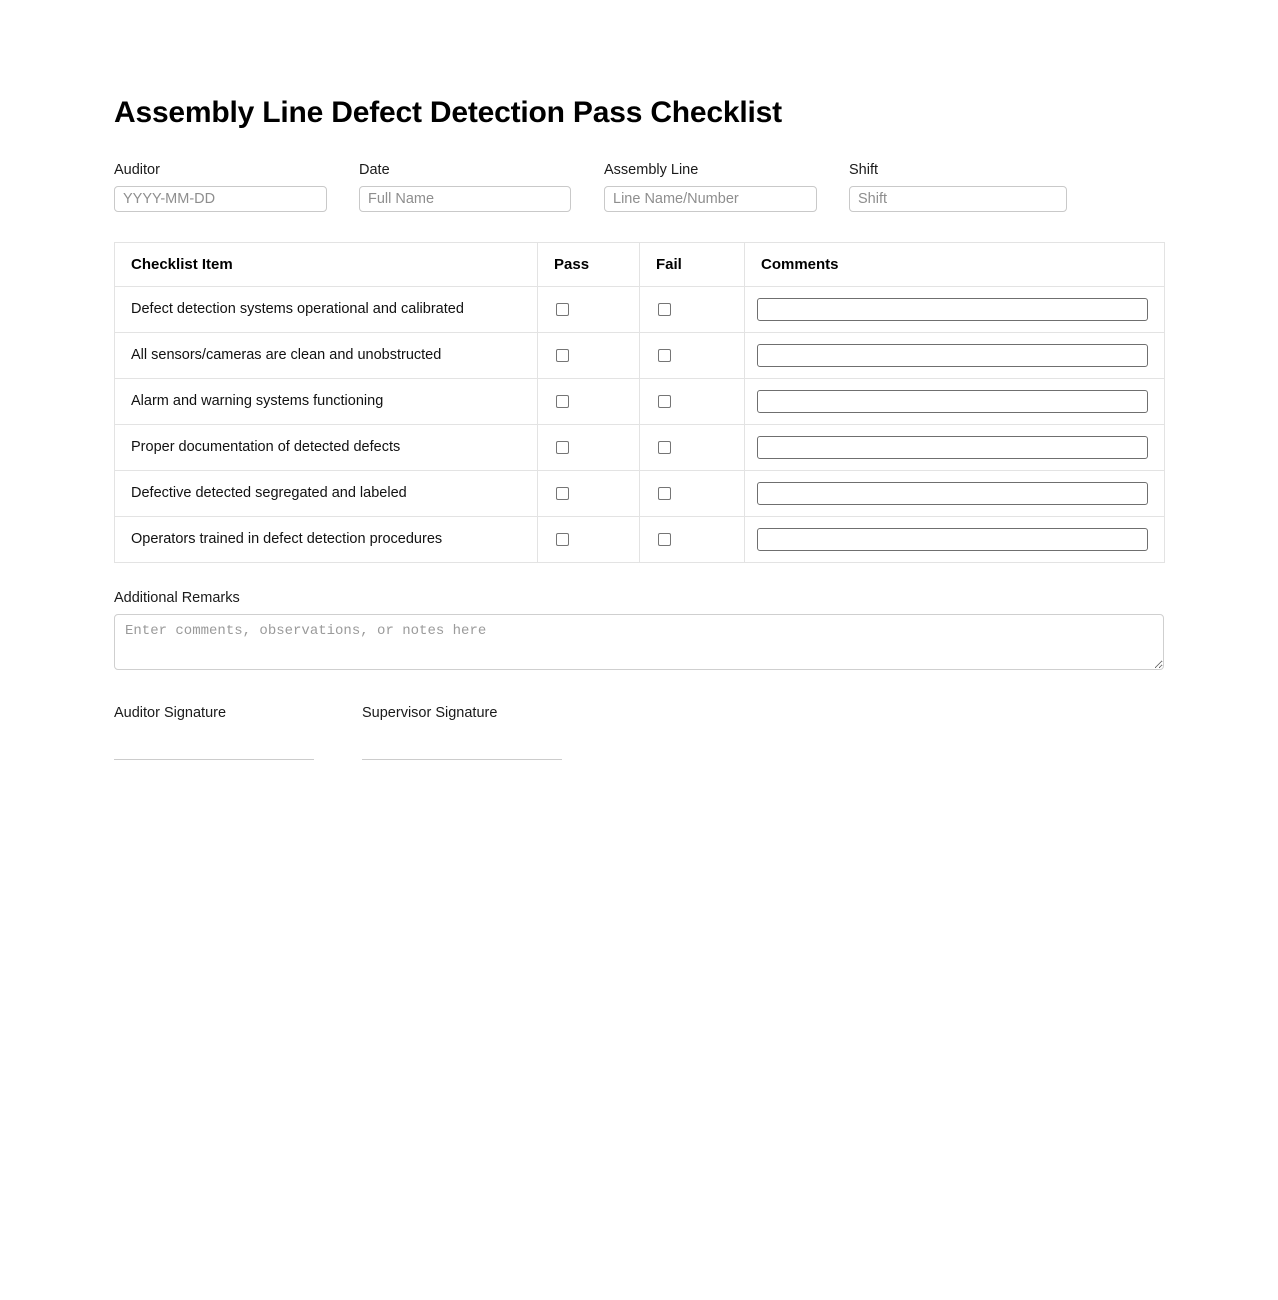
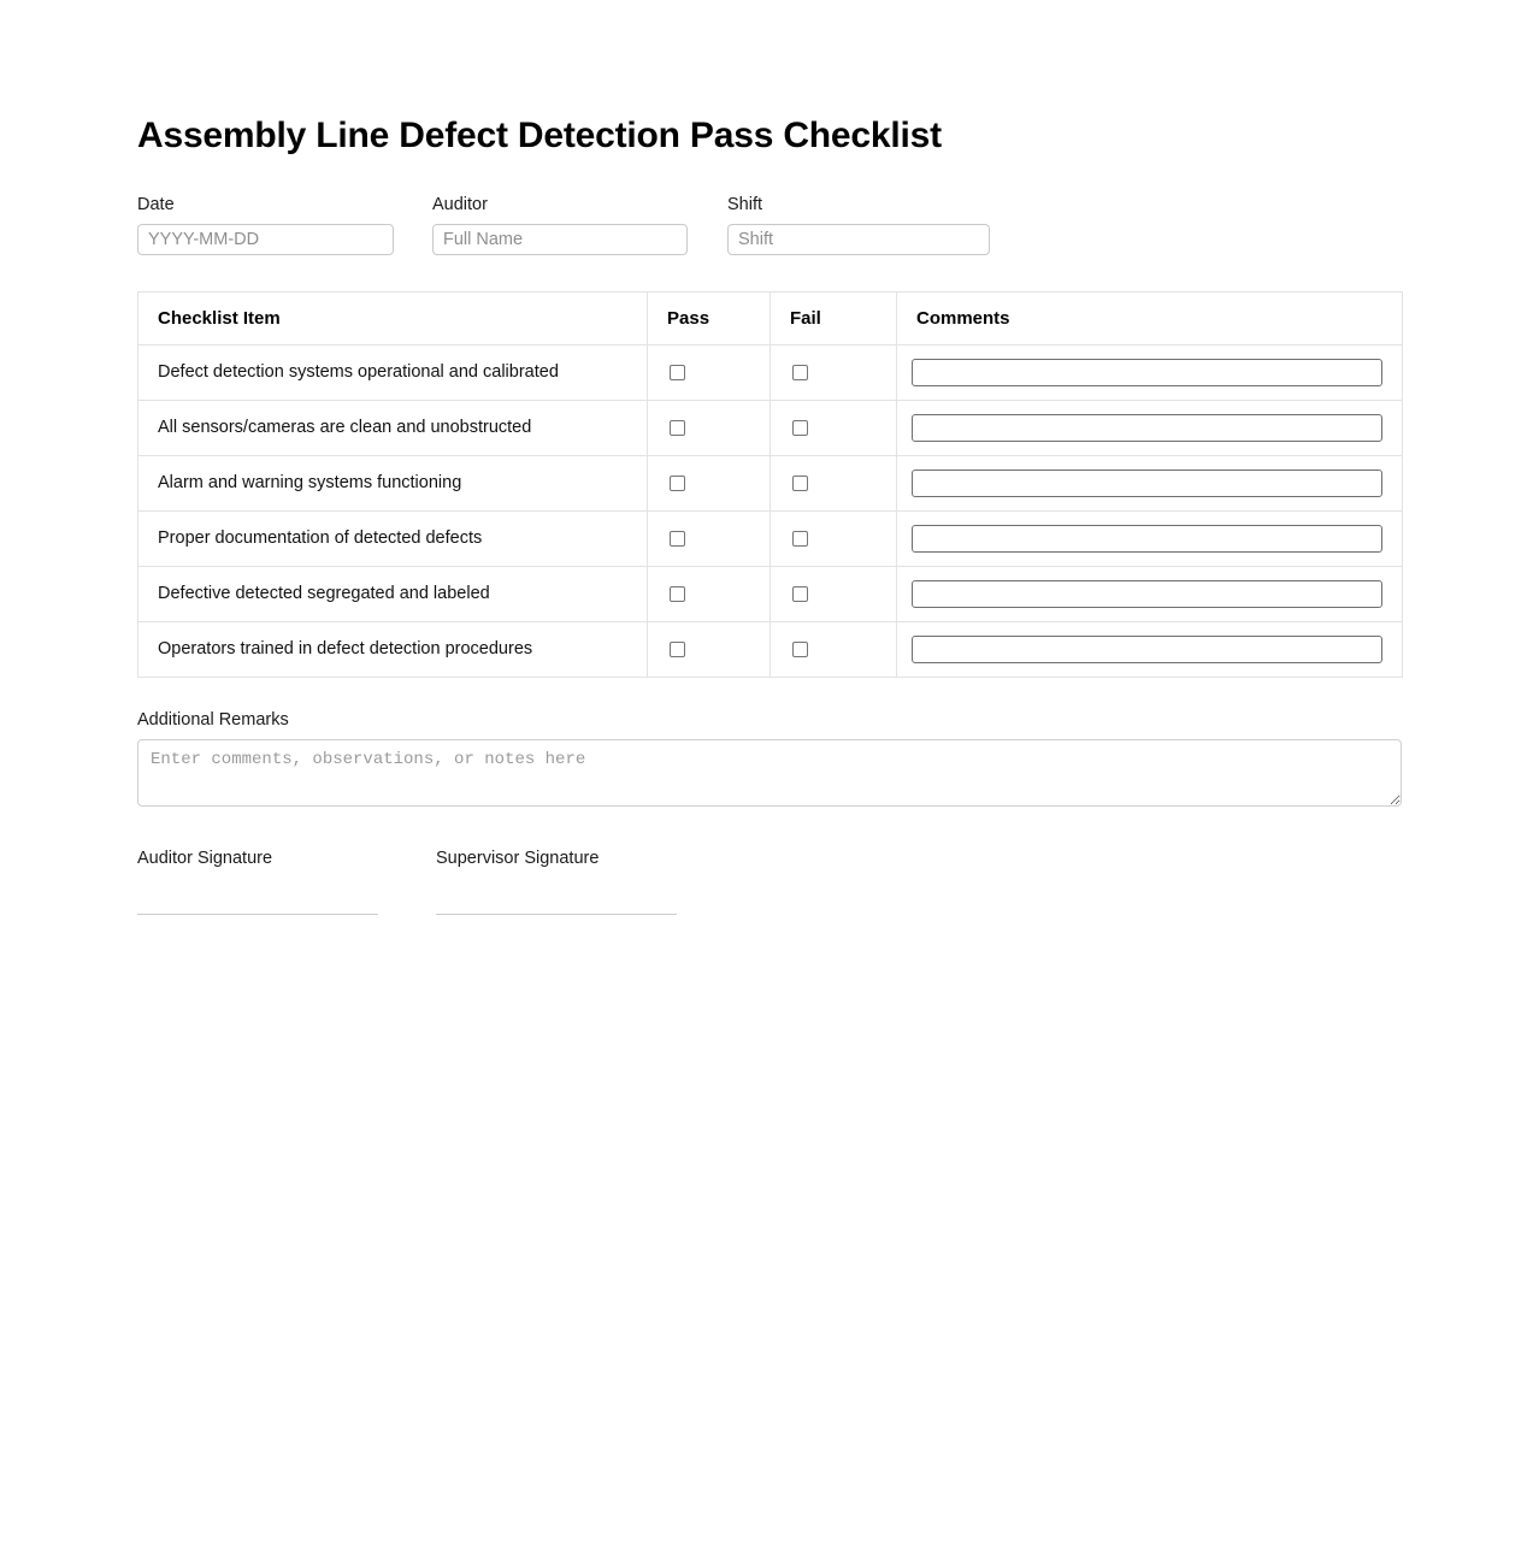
  Assembly Line Defect Detection Pass Checklist
- Auditor
+ Date
  YYYY-MM-DD
- Date
+ Auditor
  Full Name
- Assembly Line
- Line Name/Number
  Shift
  Shift
  Checklist Item	Pass	Fail	Comments
  Defect detection systems operational and calibrated
  All sensors/cameras are clean and unobstructed
  Alarm and warning systems functioning
  Proper documentation of detected defects
  Defective detected segregated and labeled
  Operators trained in defect detection procedures
  Additional Remarks
  Enter comments, observations, or notes here
  Auditor Signature
  Supervisor Signature
